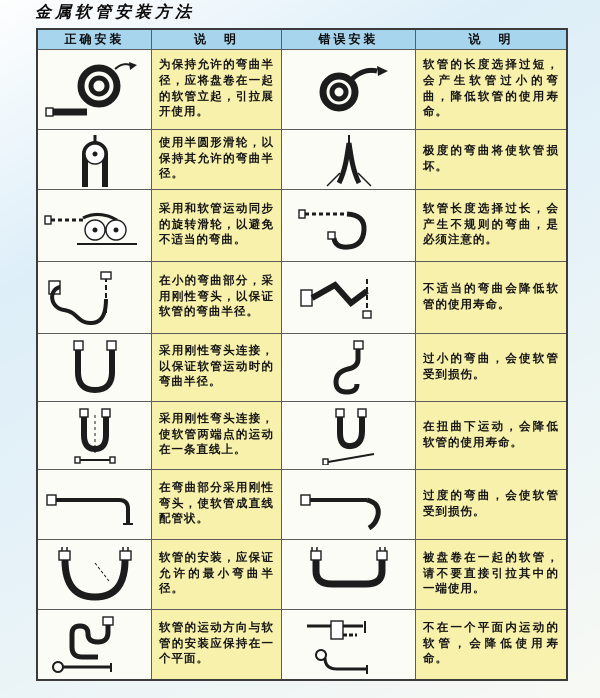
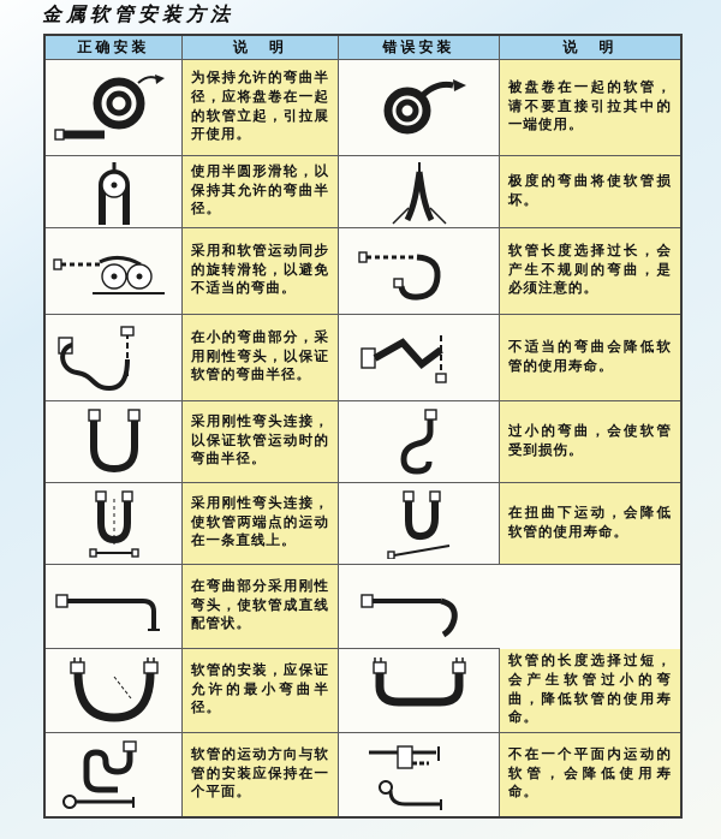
  金属软管安装方法
  正确安装
  说 明
  错误安装
  说 明
  为保持允许的弯曲半径，应将盘卷在一起的软管立起，引拉展开使用。
- 软管的长度选择过短，会产生软管过小的弯曲，降低软管的使用寿命。
+ 被盘卷在一起的软管，请不要直接引拉其中的一端使用。
  使用半圆形滑轮，以保持其允许的弯曲半径。
  极度的弯曲将使软管损坏。
  采用和软管运动同步的旋转滑轮，以避免不适当的弯曲。
  软管长度选择过长，会产生不规则的弯曲，是必须注意的。
  在小的弯曲部分，采用刚性弯头，以保证软管的弯曲半径。
  不适当的弯曲会降低软管的使用寿命。
  采用刚性弯头连接，以保证软管运动时的弯曲半径。
  过小的弯曲，会使软管受到损伤。
  采用刚性弯头连接，使软管两端点的运动在一条直线上。
  在扭曲下运动，会降低软管的使用寿命。
  在弯曲部分采用刚性弯头，使软管成直线配管状。
- 过度的弯曲，会使软管受到损伤。
  软管的安装，应保证允许的最小弯曲半径。
- 被盘卷在一起的软管，请不要直接引拉其中的一端使用。
+ 软管的长度选择过短，会产生软管过小的弯曲，降低软管的使用寿命。
  软管的运动方向与软管的安装应保持在一个平面。
  不在一个平面内运动的软管，会降低使用寿命。
